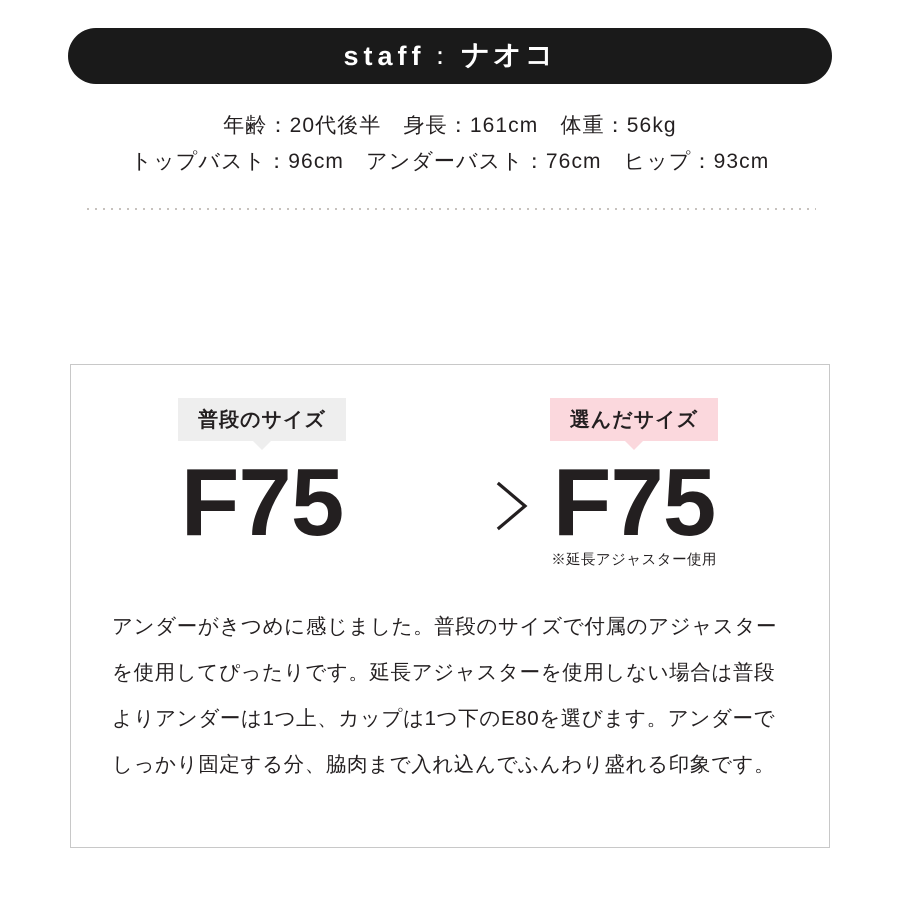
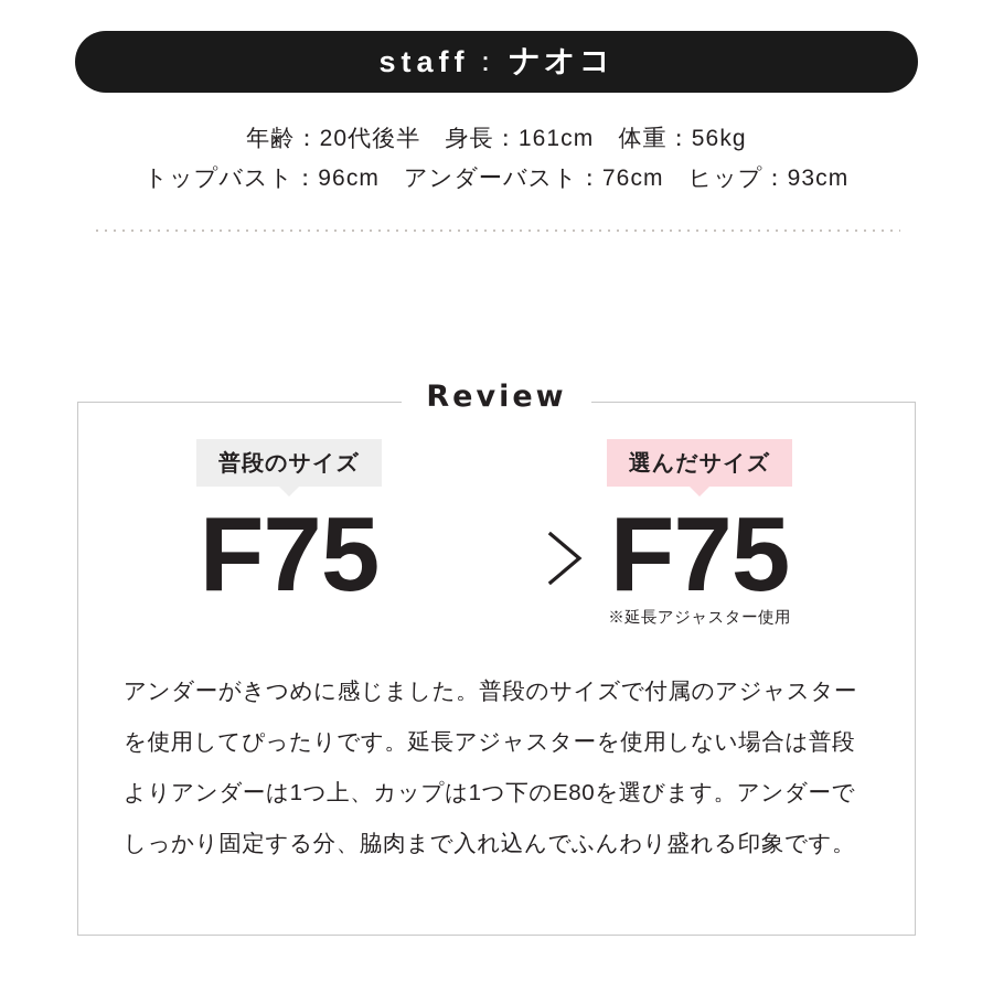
  staff
  ：
  ナオコ
  年齢：20代後半 身長：161cm 体重：56kg
  トップバスト：96cm アンダーバスト：76cm ヒップ：93cm
+ Review
  普段のサイズ
  F75
  選んだサイズ
  F75
  ※延長アジャスター使用
  アンダーがきつめに感じました。普段のサイズで付属のアジャスターを使用してぴったりです。延長アジャスターを使用しない場合は普段よりアンダーは1つ上、カップは1つ下のE80を選びます。アンダーでしっかり固定する分、脇肉まで入れ込んでふんわり盛れる印象です。
